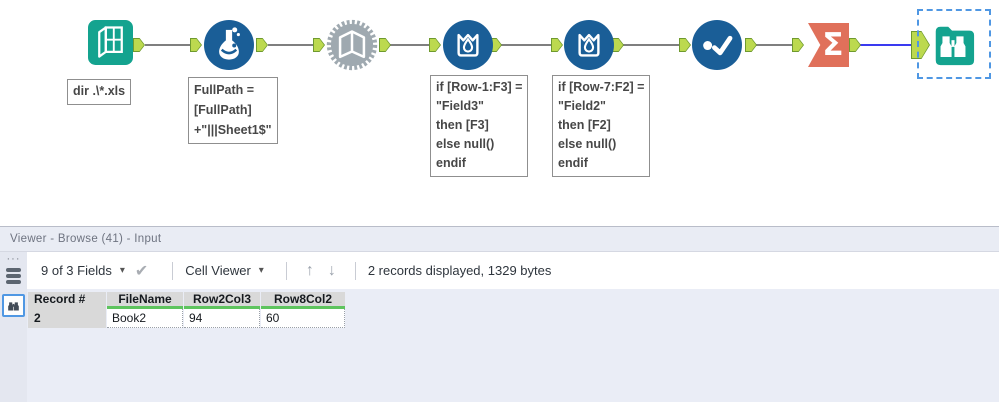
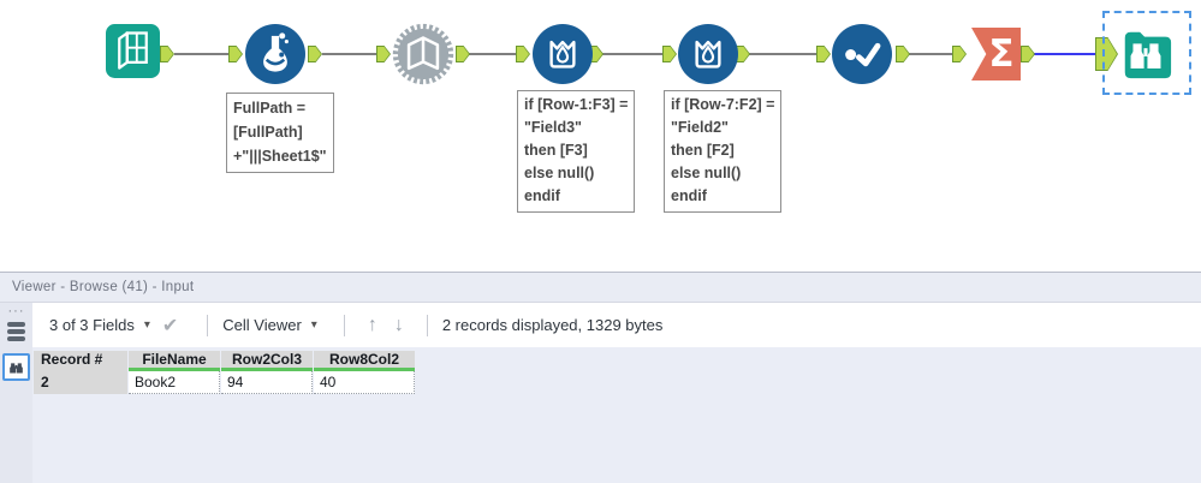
  Σ
- dir .\*.xls
  FullPath =
  [FullPath]
  +"|||Sheet1$"
  if [Row-1:F3] =
  "Field3"
  then [F3]
  else null()
  endif
  if [Row-7:F2] =
  "Field2"
  then [F2]
  else null()
  endif
  Viewer - Browse (41) - Input
  ···
- 9 of 3 Fields
+ 3 of 3 Fields
  ▾
  ✔
  Cell Viewer
  ▾
  ↑
  ↓
  2 records displayed, 1329 bytes
  Record #	FileName	Row2Col3	Row8Col2
- 2	Book2	94	60
+ 2	Book2	94	40
